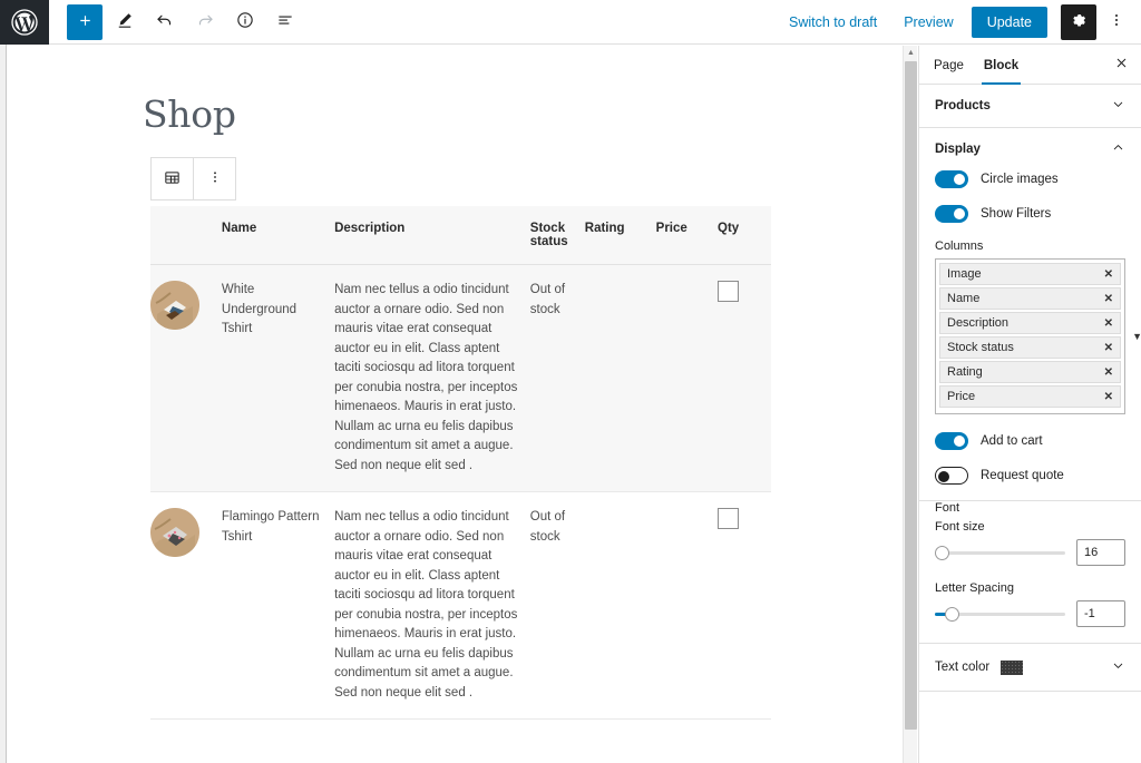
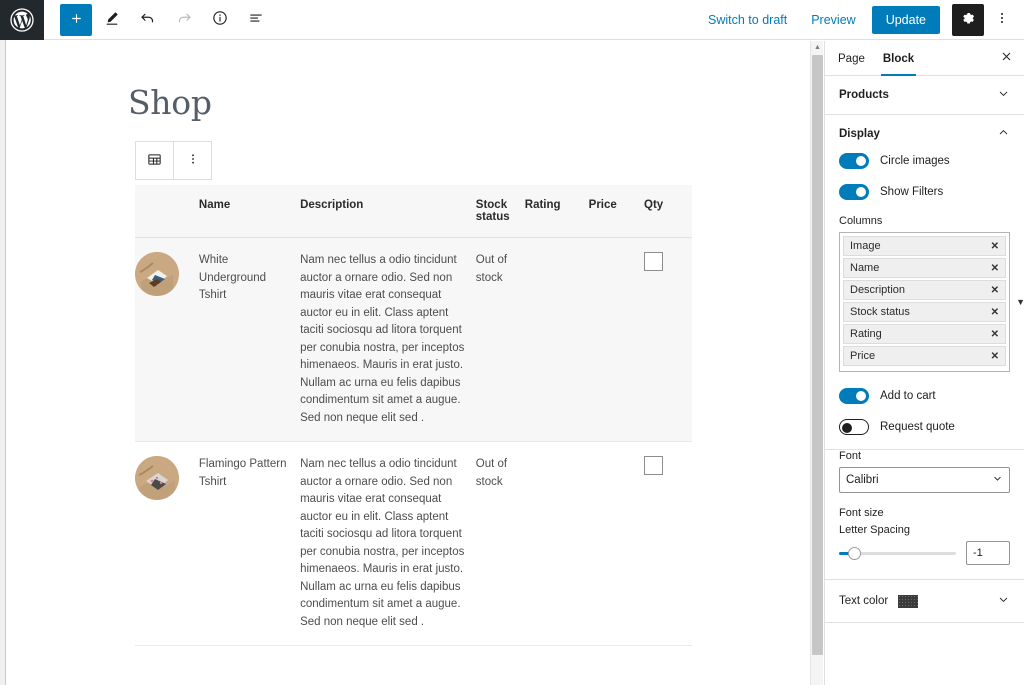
  Switch to draft
  Preview
  Update
  Shop
  	Name	Description	Stock status	Rating	Price	Qty
  	White Underground Tshirt	Nam nec tellus a odio tincidunt auctor a ornare odio. Sed non mauris vitae erat consequat auctor eu in elit. Class aptent taciti sociosqu ad litora torquent per conubia nostra, per inceptos himenaeos. Mauris in erat justo. Nullam ac urna eu felis dapibus condimentum sit amet a augue. Sed non neque elit sed .	Out of stock
  	Flamingo Pattern Tshirt	Nam nec tellus a odio tincidunt auctor a ornare odio. Sed non mauris vitae erat consequat auctor eu in elit. Class aptent taciti sociosqu ad litora torquent per conubia nostra, per inceptos himenaeos. Mauris in erat justo. Nullam ac urna eu felis dapibus condimentum sit amet a augue. Sed non neque elit sed .	Out of stock
  Page
  Block
  Products
  Display
  Circle images
  Show Filters
  Columns
  Image
  ✕
  Name
  ✕
  Description
  ✕
  Stock status
  ✕
  Rating
  ✕
  Price
  ✕
  ▼
  Add to cart
  Request quote
  Font
+ Calibri
  Font size
- 16
  Letter Spacing
  -1
  Text color
